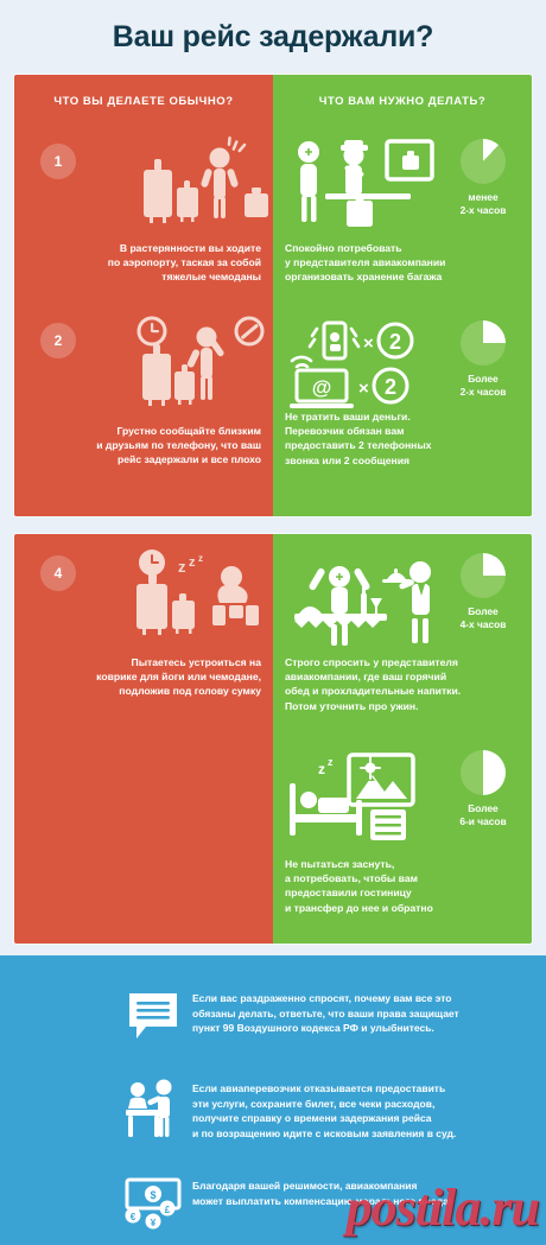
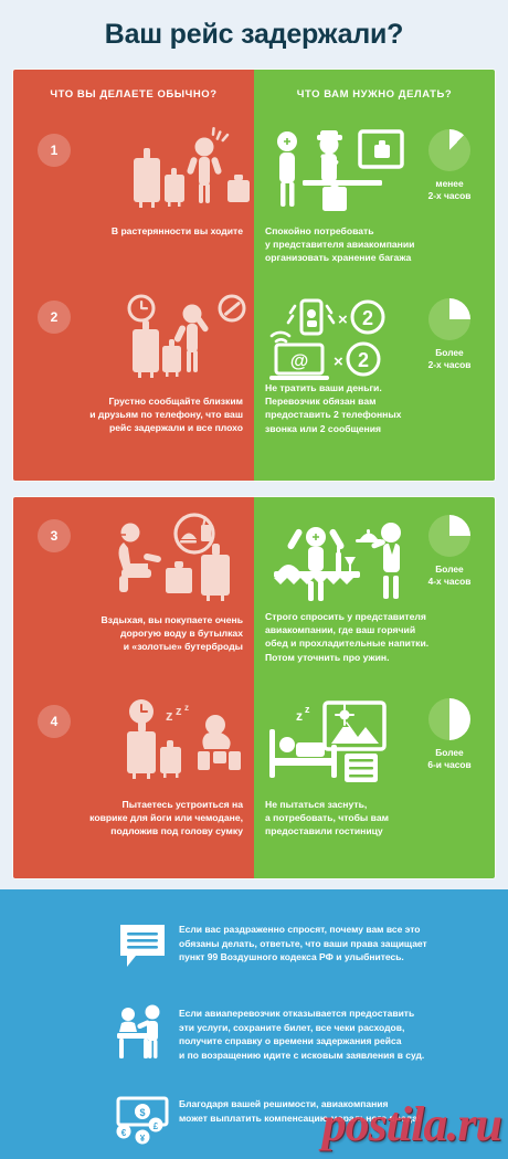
  Ваш рейс задержали?
  ЧТО ВЫ ДЕЛАЕТЕ ОБЫЧНО?
  1
  В растерянности вы ходите
- по аэропорту, таская за собой
- тяжелые чемоданы
  2
  Грустно сообщайте близким
  и друзьям по телефону, что ваш
  рейс задержали и все плохо
  ЧТО ВАМ НУЖНО ДЕЛАТЬ?
  менее
  2-х часов
  Спокойно потребовать
  у представителя авиакомпании
  организовать хранение багажа
  ×
  2
  @
  ×
  2
  Более
  2-х часов
  Не тратить ваши деньги.
  Перевозчик обязан вам
  предоставить 2 телефонных
  звонка или 2 сообщения
+ 3
+ Вздыхая, вы покупаете очень
+ дорогую воду в бутылках
+ и «золотые» бутерброды
  4
  z
  z
  z
  Пытаетесь устроиться на
  коврике для йоги или чемодане,
  подложив под голову сумку
  Более
  4-х часов
  Строго спросить у представителя
  авиакомпании, где ваш горячий
  обед и прохладительные напитки.
  Потом уточнить про ужин.
  z
  z
  Более
  6-и часов
  Не пытаться заснуть,
  а потребовать, чтобы вам
  предоставили гостиницу
- и трансфер до нее и обратно
  Если вас раздраженно спросят, почему вам все это
  обязаны делать, ответьте, что ваши права защищает
  пункт 99 Воздушного кодекса РФ и улыбнитесь.
  Если авиаперевозчик отказывается предоставить
  эти услуги, сохраните билет, все чеки расходов,
  получите справку о времени задержания рейса
  и по возращению идите с исковым заявления в суд.
  $
  £
  €
  ¥
  Благодаря вашей решимости, авиакомпания
  может выплатить компенсацию морального вреда!
  postila.ru
